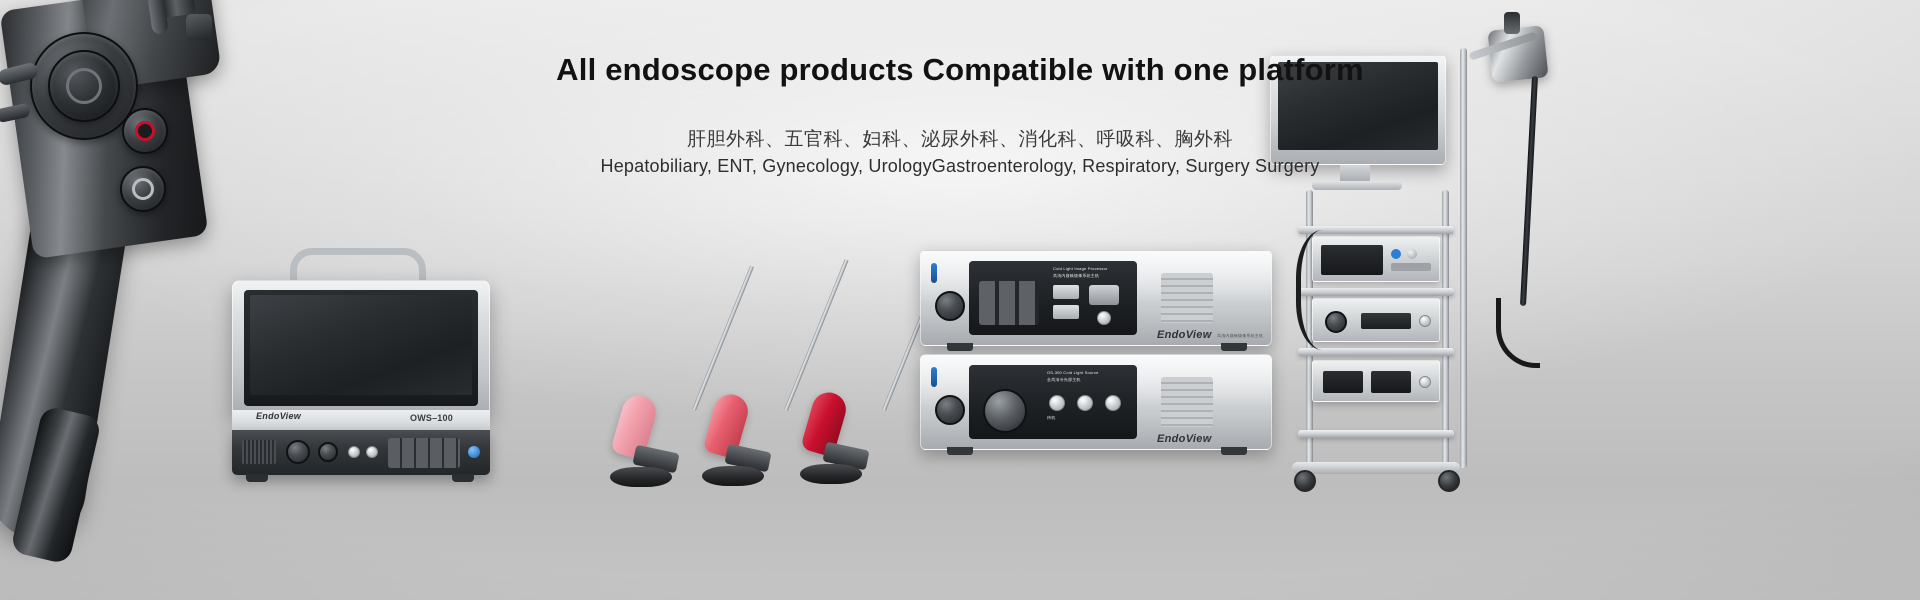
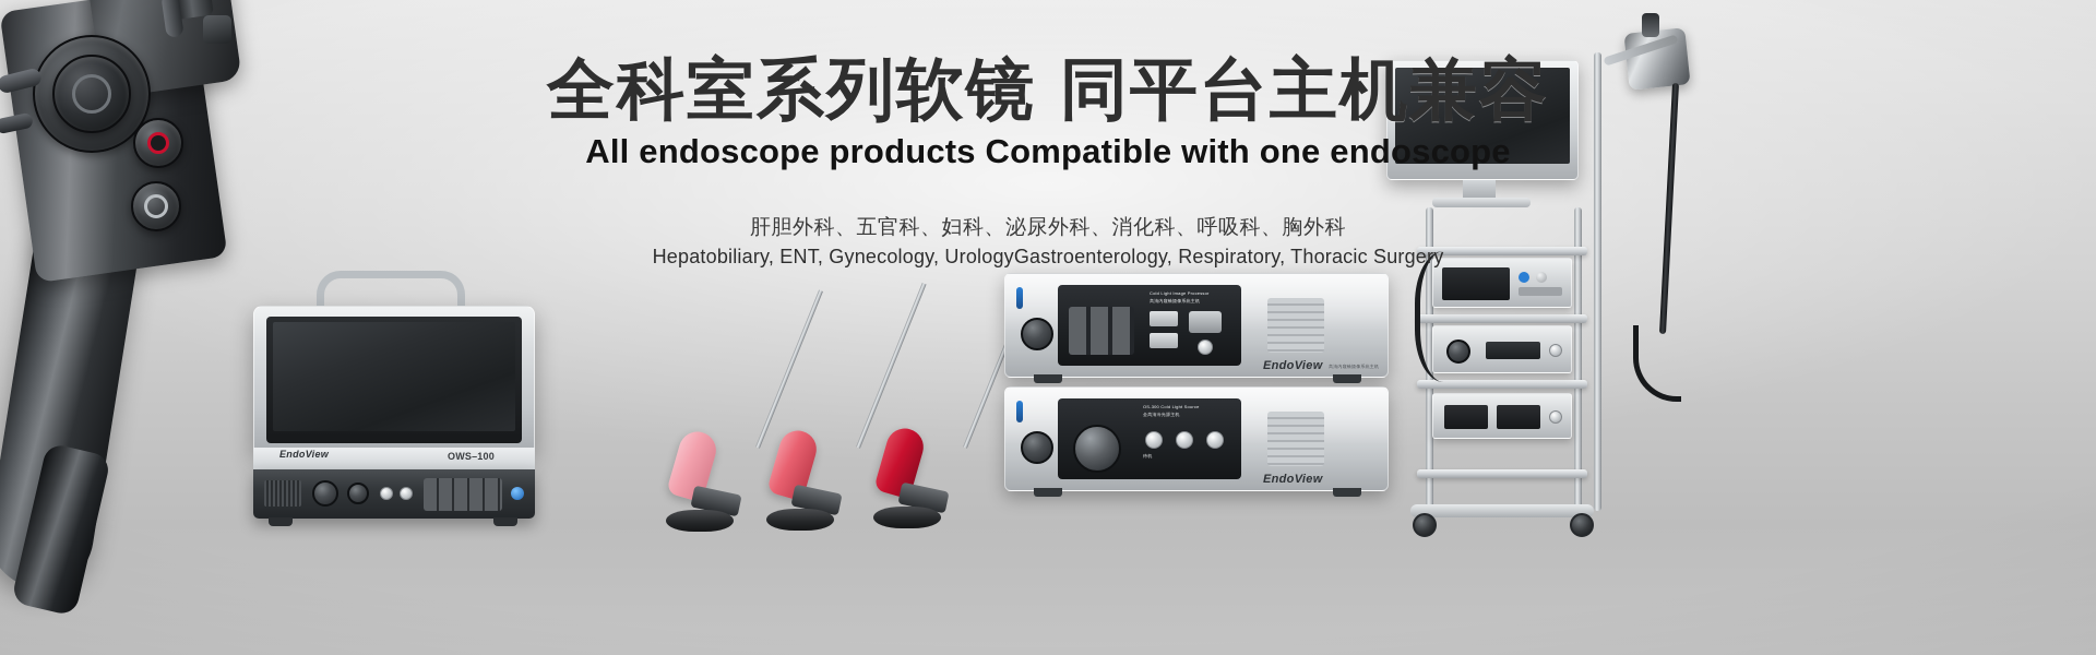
+ 全科室系列软镜 同平台主机兼容
- All endoscope products Compatible with one platform
+ All endoscope products Compatible with one endoscope
  肝胆外科、五官科、妇科、泌尿外科、消化科、呼吸科、胸外科
- Hepatobiliary, ENT, Gynecology, UrologyGastroenterology, Respiratory, Surgery Surgery
+ Hepatobiliary, ENT, Gynecology, UrologyGastroenterology, Respiratory, Thoracic Surgery
